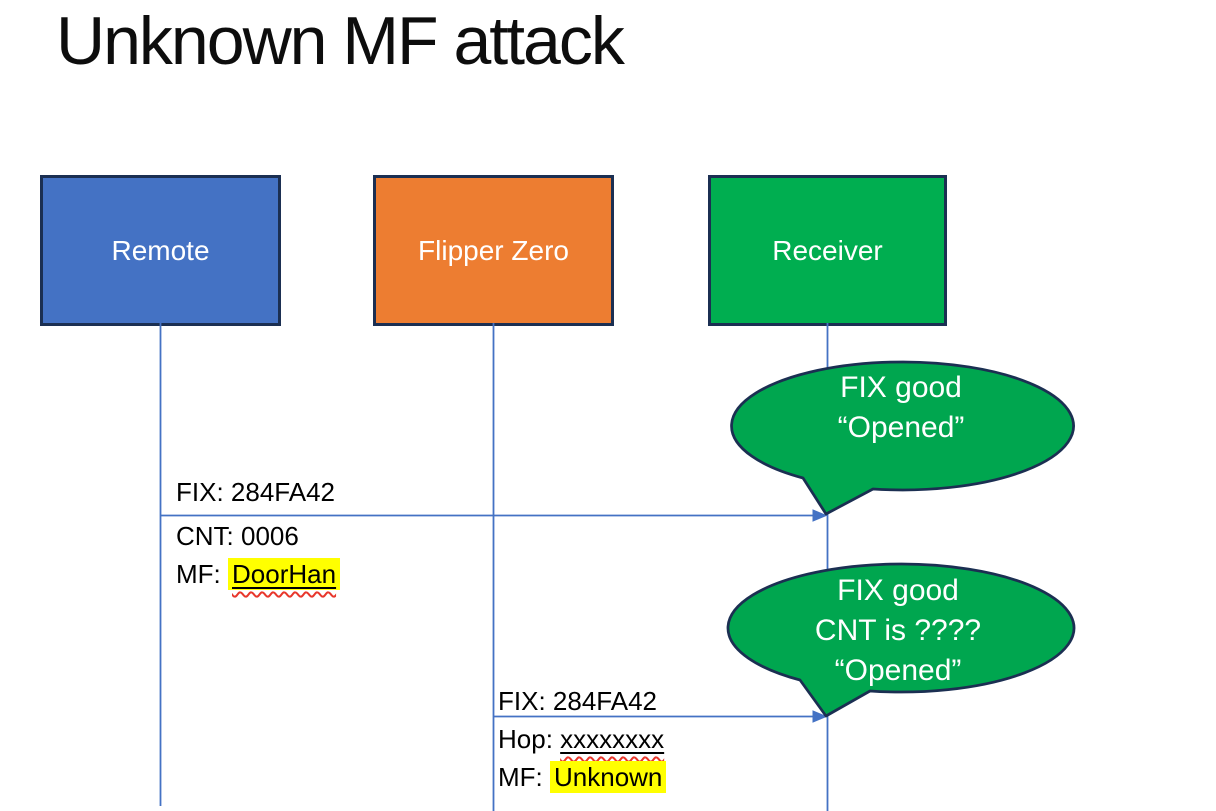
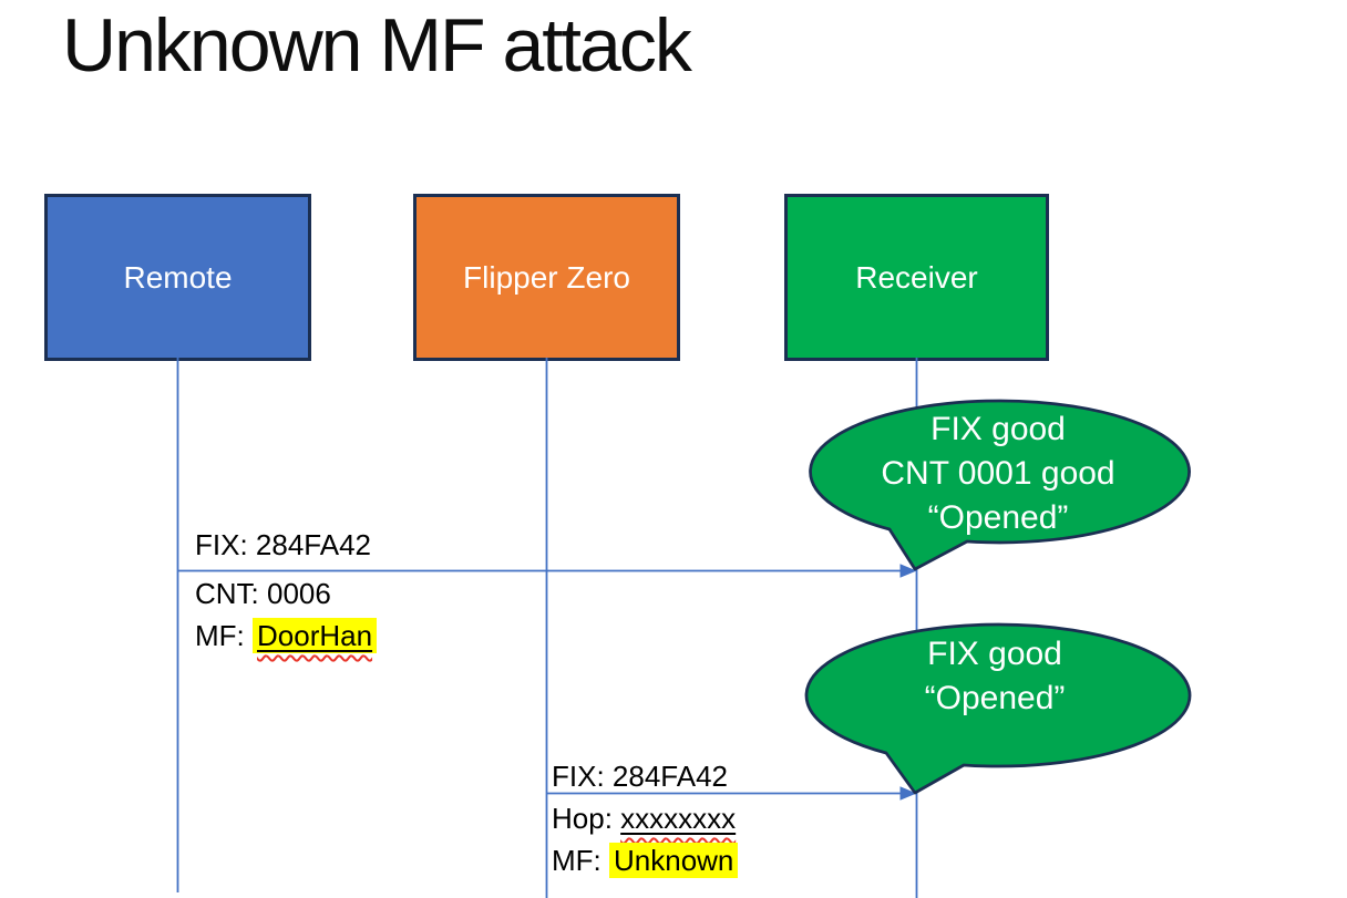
  Unknown MF attack
  Remote
  Flipper Zero
  Receiver
  FIX good
+ CNT 0001 good
  “Opened”
  FIX good
- CNT is ????
  “Opened”
  FIX: 284FA42
  CNT: 0006
  MF: DoorHan
  FIX: 284FA42
  Hop: xxxxxxxx
  MF: Unknown
